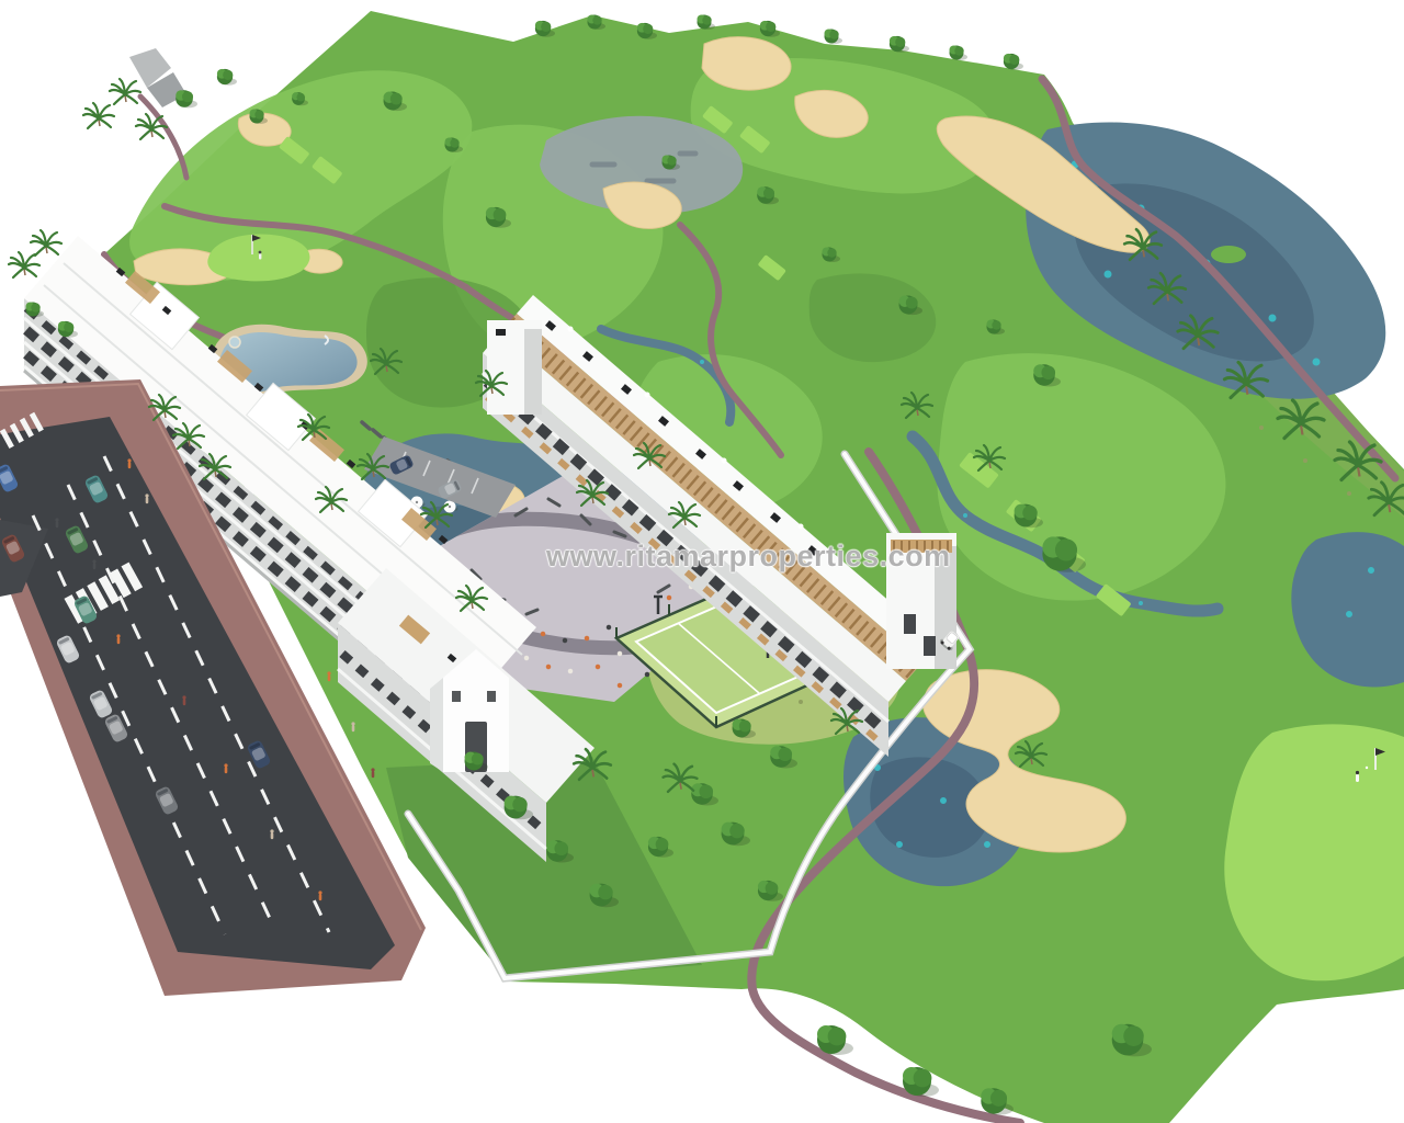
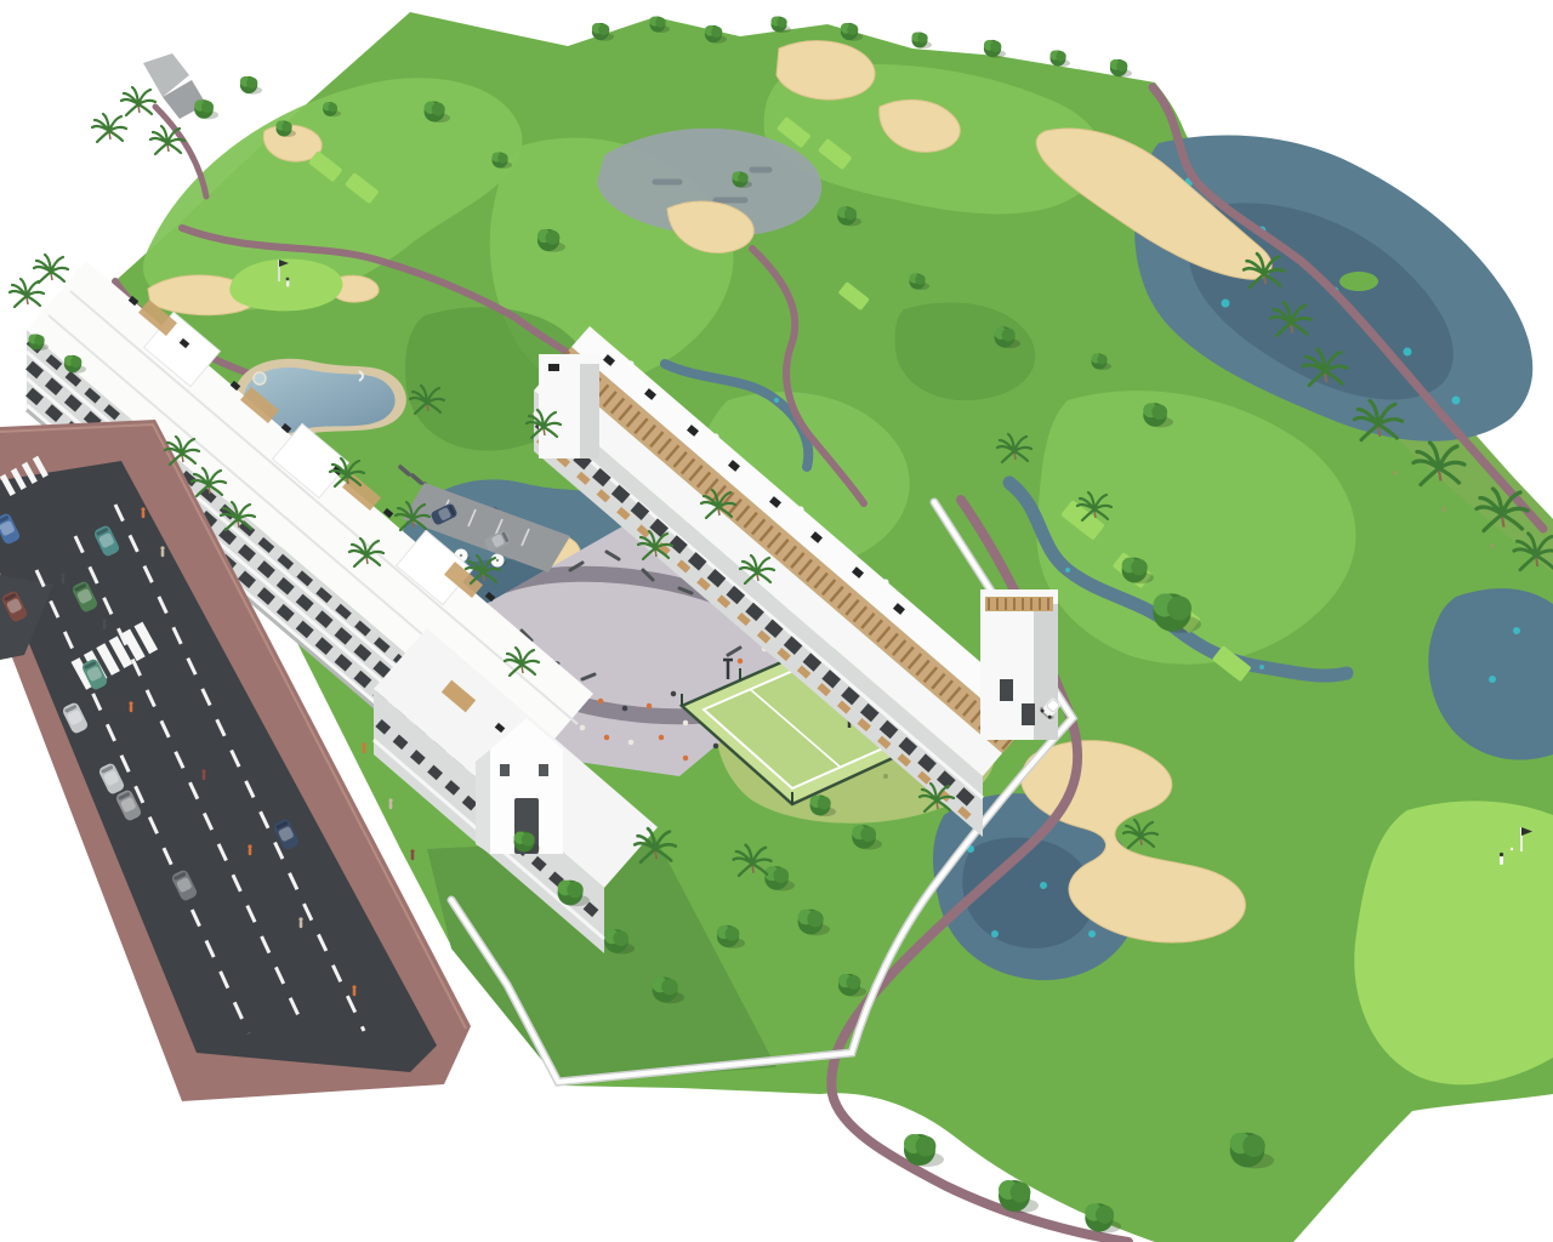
- www.ritamarproperties.com
